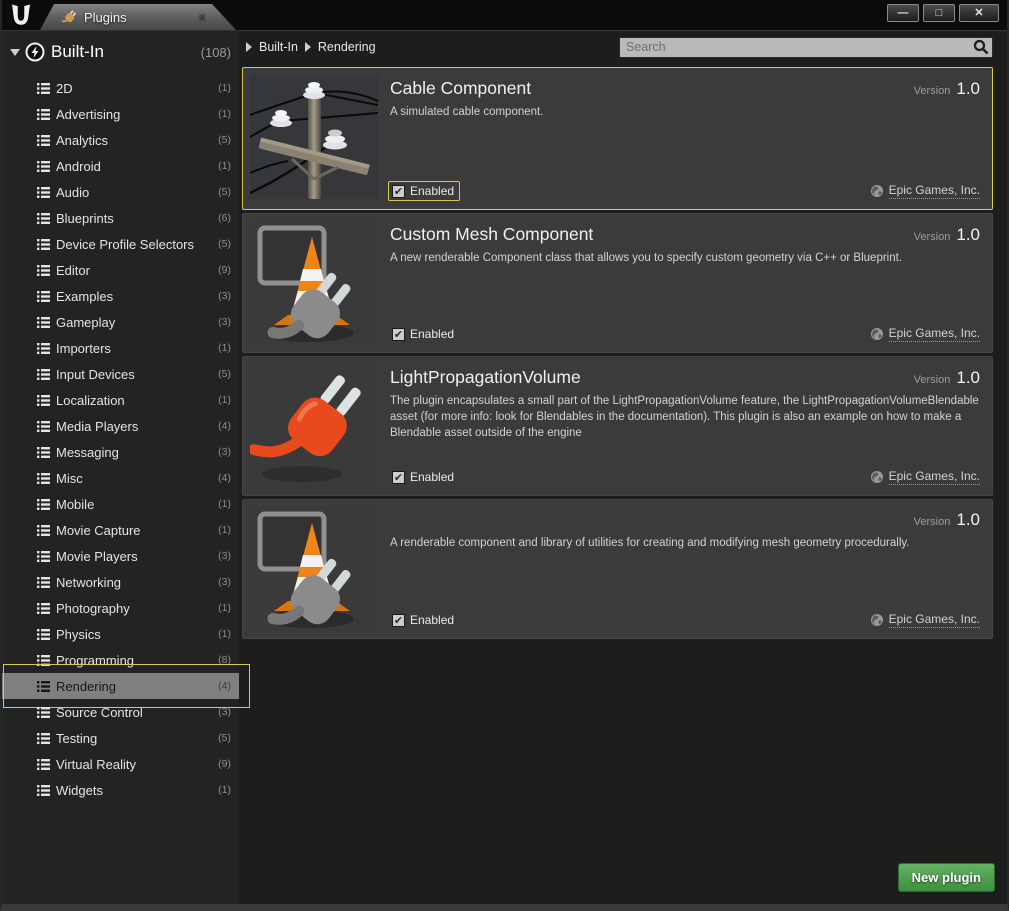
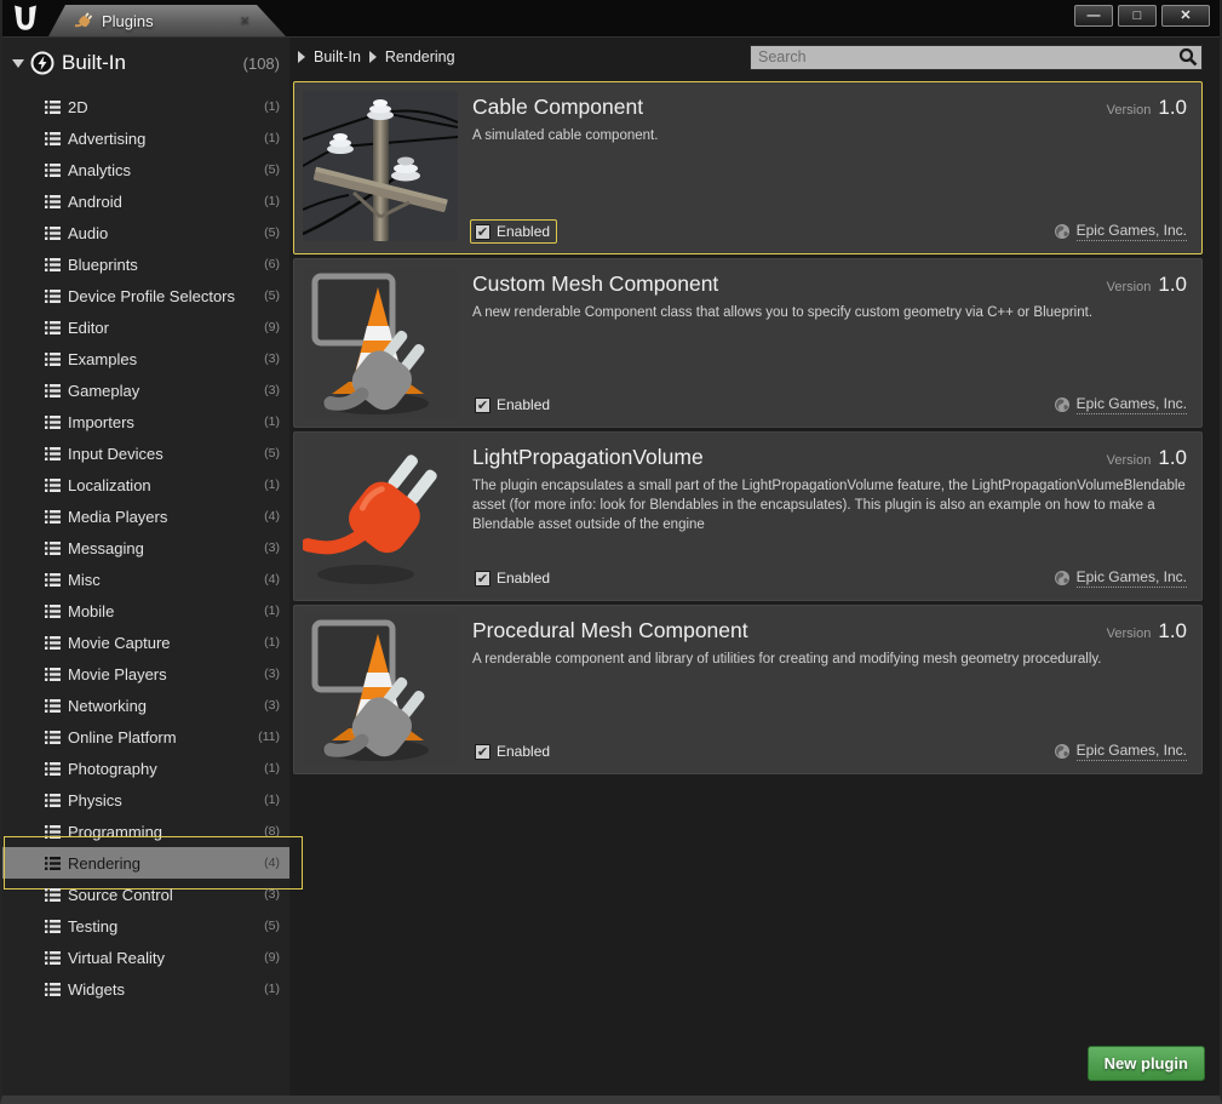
  Plugins
  ×
  —
  □
  ✕
  Built-In
  (108)
  2D
  (1)
  Advertising
  (1)
  Analytics
  (5)
  Android
  (1)
  Audio
  (5)
  Blueprints
  (6)
  Device Profile Selectors
  (5)
  Editor
  (9)
  Examples
  (3)
  Gameplay
  (3)
  Importers
  (1)
  Input Devices
  (5)
  Localization
  (1)
  Media Players
  (4)
  Messaging
  (3)
  Misc
  (4)
  Mobile
  (1)
  Movie Capture
  (1)
  Movie Players
  (3)
  Networking
  (3)
+ Online Platform
+ (11)
  Photography
  (1)
  Physics
  (1)
  Programming
  (8)
  Rendering
  (4)
  Source Control
  (3)
  Testing
  (5)
  Virtual Reality
  (9)
  Widgets
  (1)
  Built-In
  Rendering
  Search
  Cable Component
  Version
  1.0
  A simulated cable component.
  ✔
  Enabled
  Epic Games, Inc.
  Custom Mesh Component
  Version
  1.0
  A new renderable Component class that allows you to specify custom geometry via C++ or Blueprint.
  ✔
  Enabled
  Epic Games, Inc.
  LightPropagationVolume
  Version
  1.0
- The plugin encapsulates a small part of the LightPropagationVolume feature, the LightPropagationVolumeBlendable asset (for more info: look for Blendables in the documentation). This plugin is also an example on how to make a Blendable asset outside of the engine
+ The plugin encapsulates a small part of the LightPropagationVolume feature, the LightPropagationVolumeBlendable asset (for more info: look for Blendables in the encapsulates). This plugin is also an example on how to make a Blendable asset outside of the engine
  ✔
  Enabled
  Epic Games, Inc.
+ Procedural Mesh Component
  Version
  1.0
  A renderable component and library of utilities for creating and modifying mesh geometry procedurally.
  ✔
  Enabled
  Epic Games, Inc.
  New plugin
